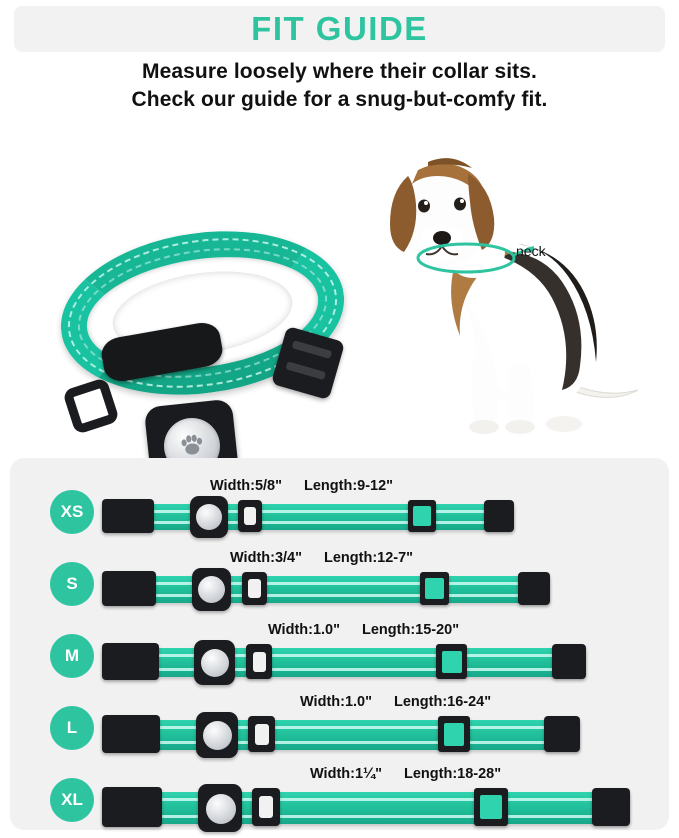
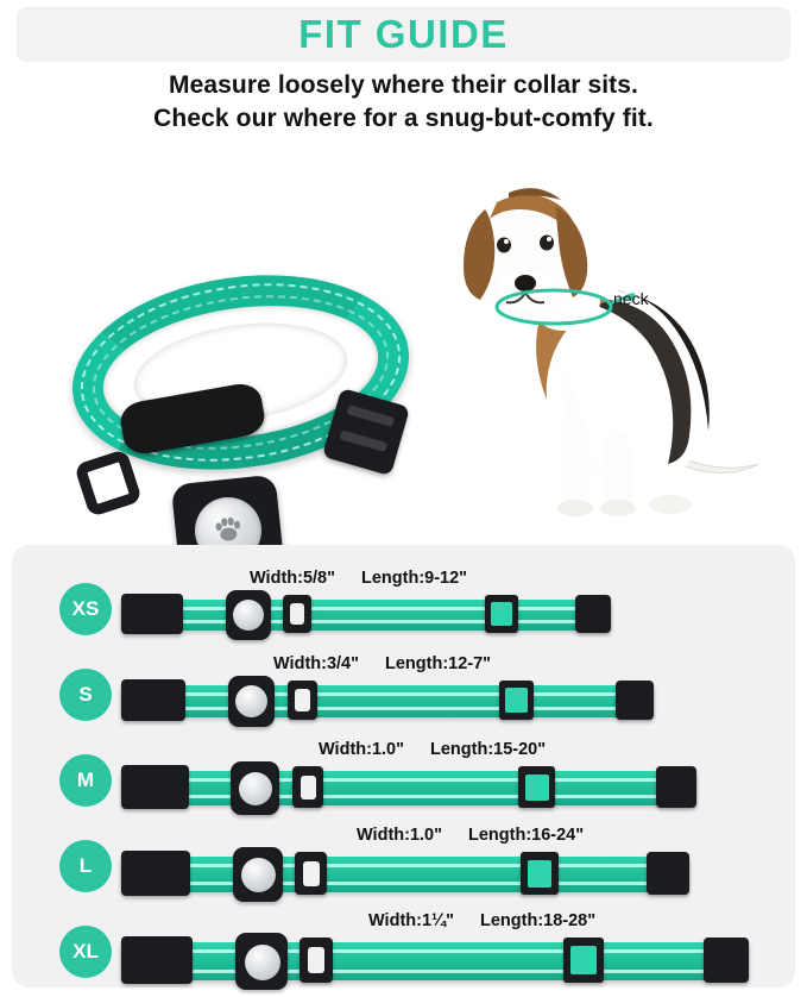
  FIT GUIDE
  Measure loosely where their collar sits.
- Check our guide for a snug-but-comfy fit.
+ Check our where for a snug-but-comfy fit.
  neck
  XS
  Width:5/8" Length:9-12"
  S
  Width:3/4" Length:12-7"
  M
  Width:1.0" Length:15-20"
  L
  Width:1.0" Length:16-24"
  XL
  Width:1¼" Length:18-28"
